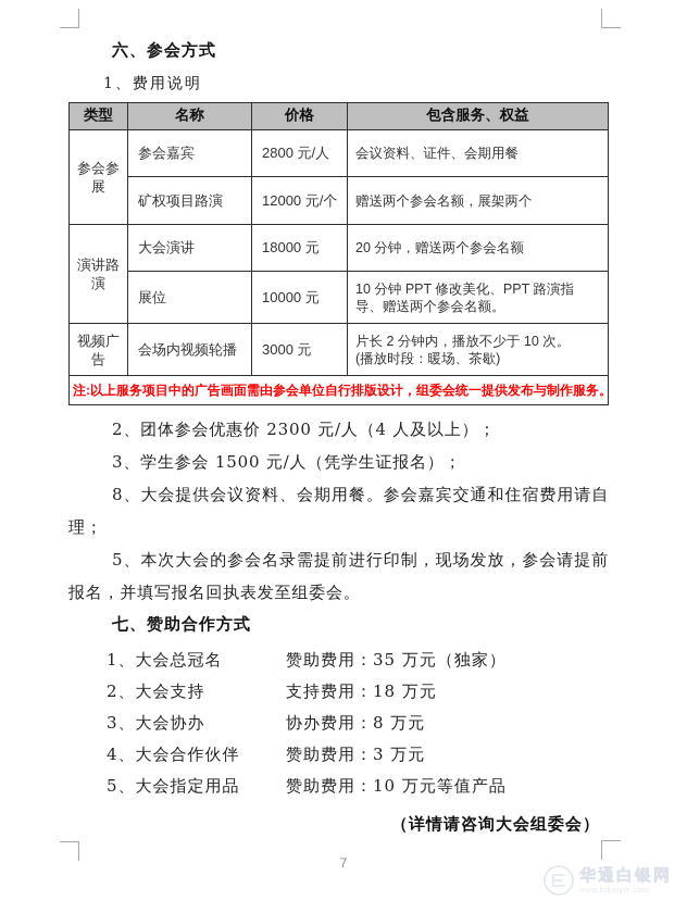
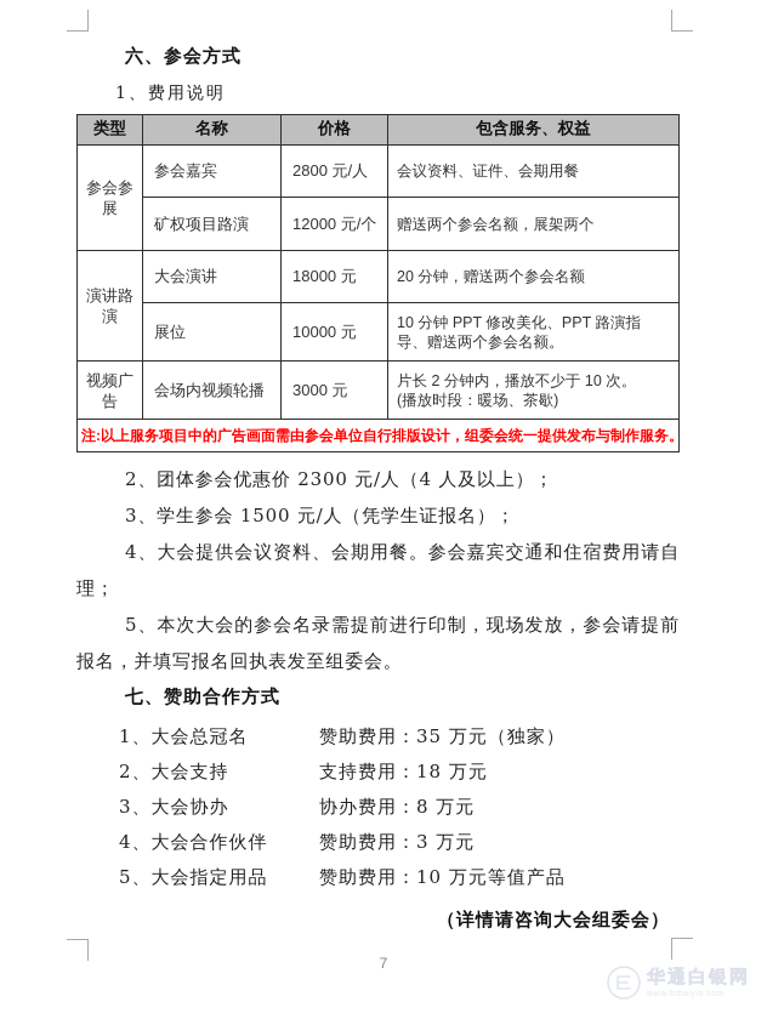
  六、参会方式
  1、费用说明
  类型	名称	价格	包含服务、权益
  参会参展	参会嘉宾	2800 元/人	会议资料、证件、会期用餐
  矿权项目路演	12000 元/个	赠送两个参会名额，展架两个
  演讲路演	大会演讲	18000 元	20 分钟，赠送两个参会名额
  展位	10000 元	10 分钟 PPT 修改美化、PPT 路演指导、赠送两个参会名额。
  视频广告	会场内视频轮播	3000 元	片长 2 分钟内，播放不少于 10 次。 (播放时段：暖场、茶歇)
  注:以上服务项目中的广告画面需由参会单位自行排版设计，组委会统一提供发布与制作服务。
  2、团体参会优惠价 2300 元/人（4 人及以上）；
  3、学生参会 1500 元/人（凭学生证报名）；
- 8、大会提供会议资料、会期用餐。参会嘉宾交通和住宿费用请自理；
+ 4、大会提供会议资料、会期用餐。参会嘉宾交通和住宿费用请自理；
  5、本次大会的参会名录需提前进行印制，现场发放，参会请提前报名，并填写报名回执表发至组委会。
  七、赞助合作方式
  1、大会总冠名
  赞助费用：35 万元（独家）
  2、大会支持
  支持费用：18 万元
  3、大会协办
  协办费用：8 万元
  4、大会合作伙伴
  赞助费用：3 万元
  5、大会指定用品
  赞助费用：10 万元等值产品
  （详情请咨询大会组委会）
  7
  华通白银网
